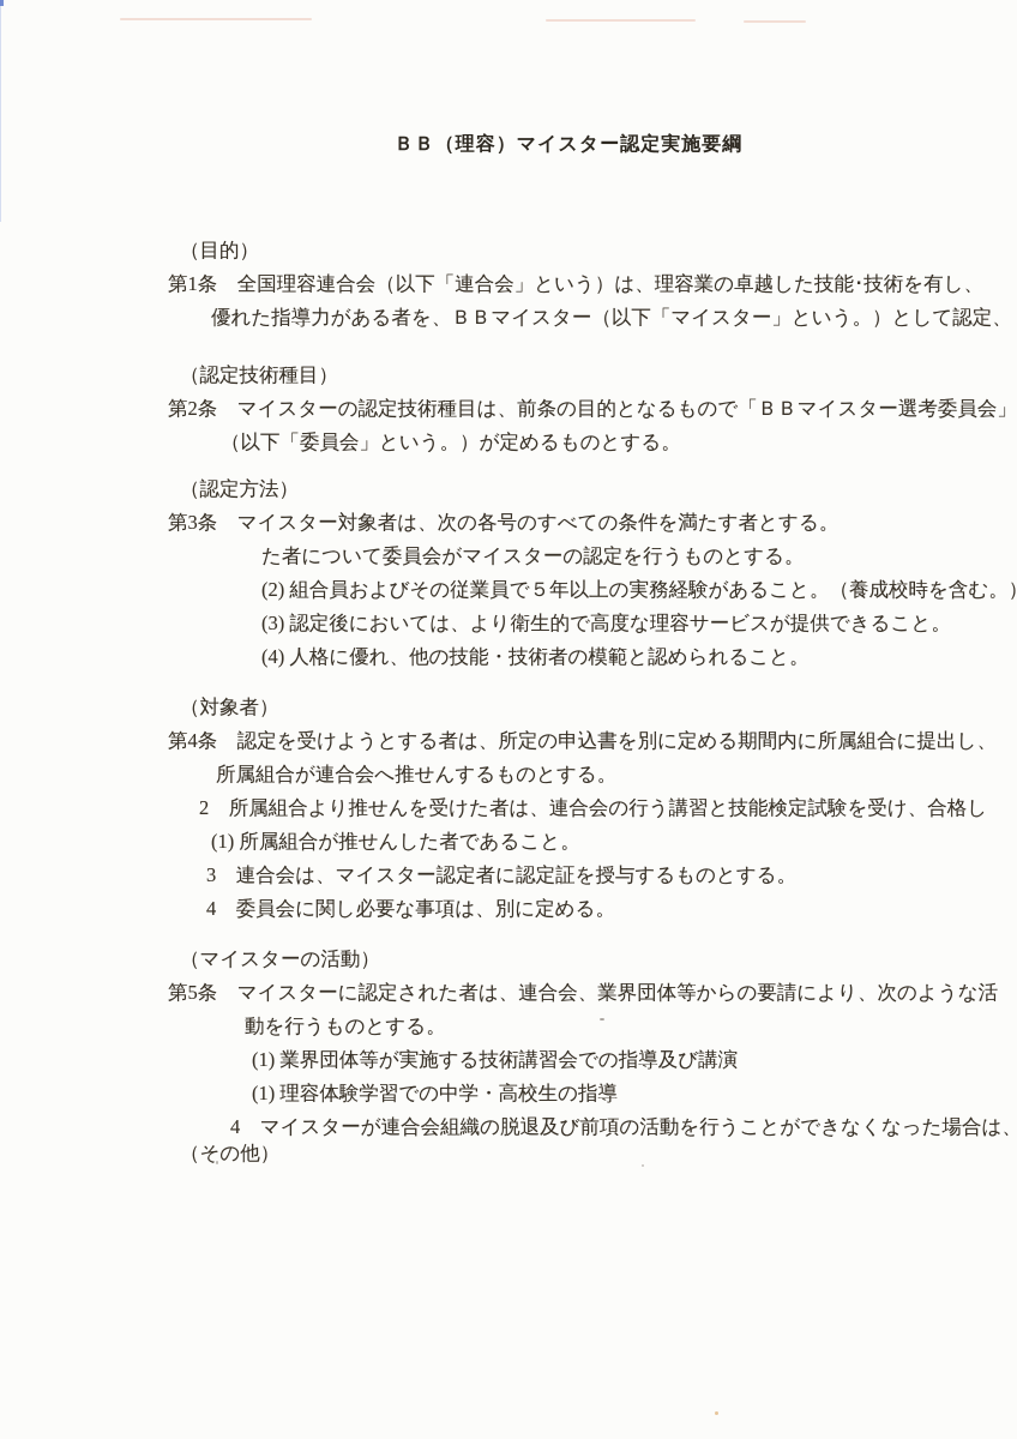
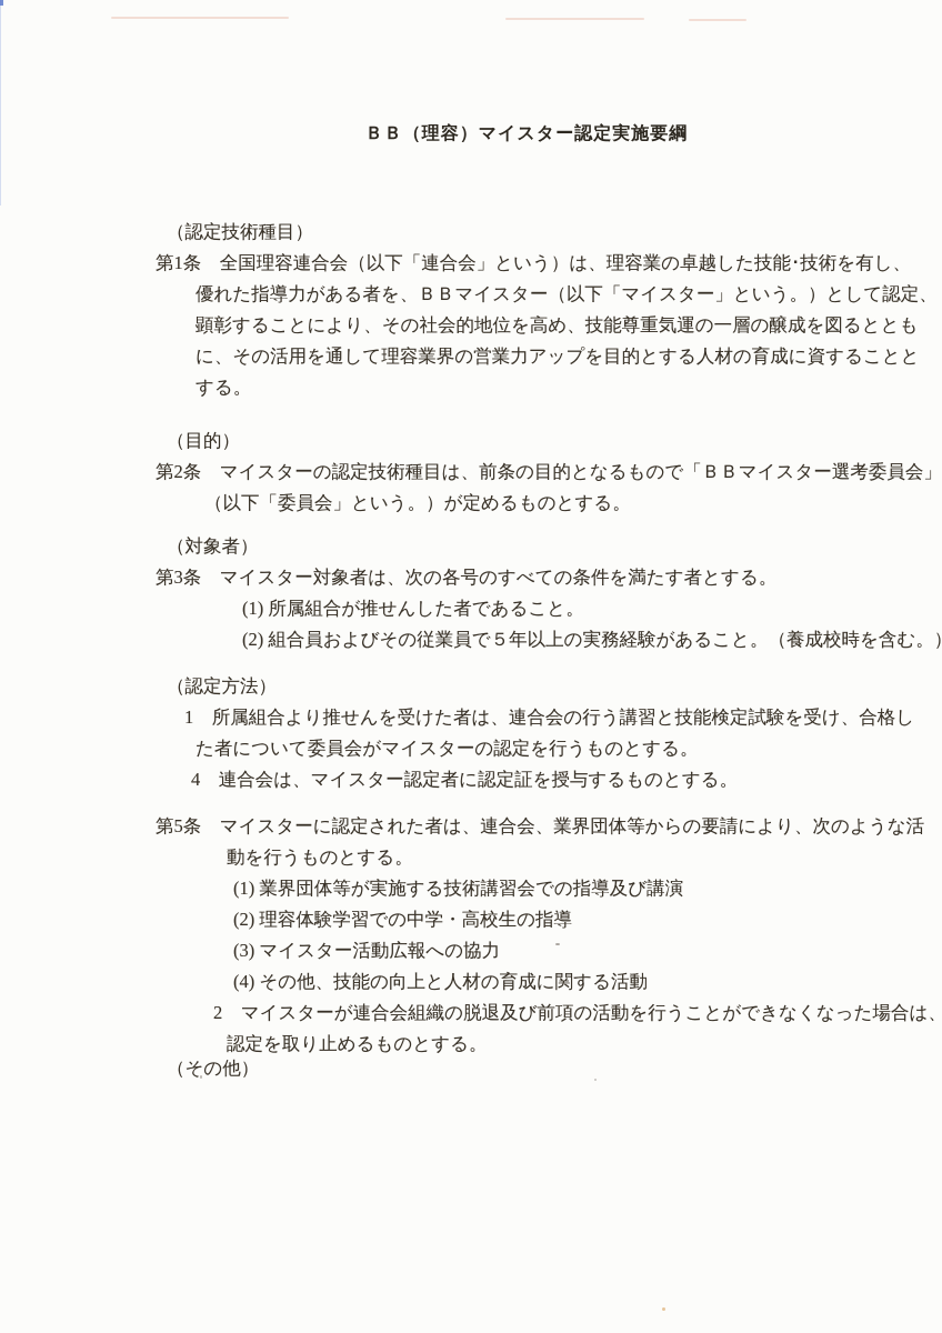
  ＢＢ（理容）マイスター認定実施要綱
- （目的）
+ （認定技術種目）
  第1条 全国理容連合会（以下「連合会」という）は、理容業の卓越した技能･技術を有し、
  優れた指導力がある者を、ＢＢマイスター（以下「マイスター」という。）として認定、
+ 顕彰することにより、その社会的地位を高め、技能尊重気運の一層の醸成を図るととも
+ に、その活用を通して理容業界の営業力アップを目的とする人材の育成に資することと
+ する。
- （認定技術種目）
+ （目的）
  第2条 マイスターの認定技術種目は、前条の目的となるもので「ＢＢマイスター選考委員会」
  （以下「委員会」という。）が定めるものとする。
- （認定方法）
+ （対象者）
  第3条 マイスター対象者は、次の各号のすべての条件を満たす者とする。
- た者について委員会がマイスターの認定を行うものとする。
+ (1) 所属組合が推せんした者であること。
  (2) 組合員およびその従業員で５年以上の実務経験があること。（養成校時を含む。
- (3) 認定後においては、より衛生的で高度な理容サービスが提供できること。
- (4) 人格に優れ、他の技能・技術者の模範と認められること。
- （対象者）
+ （認定方法）
- 第4条 認定を受けようとする者は、所定の申込書を別に定める期間内に所属組合に提出し、
- 所属組合が連合会へ推せんするものとする。
- 2 所属組合より推せんを受けた者は、連合会の行う講習と技能検定試験を受け、合格し
+ 1 所属組合より推せんを受けた者は、連合会の行う講習と技能検定試験を受け、合格し
- (1) 所属組合が推せんした者であること。
+ た者について委員会がマイスターの認定を行うものとする。
- 3 連合会は、マイスター認定者に認定証を授与するものとする。
+ 4 連合会は、マイスター認定者に認定証を授与するものとする。
- 4 委員会に関し必要な事項は、別に定める。
- （マイスターの活動）
  第5条 マイスターに認定された者は、連合会、業界団体等からの要請により、次のような活
  動を行うものとする。
  (1) 業界団体等が実施する技術講習会での指導及び講演
- (1) 理容体験学習での中学・高校生の指導
+ (2) 理容体験学習での中学・高校生の指導
+ (3) マイスター活動広報への協力
+ (4) その他、技能の向上と人材の育成に関する活動
- 4 マイスターが連合会組織の脱退及び前項の活動を行うことができなくなった場合は、
+ 2 マイスターが連合会組織の脱退及び前項の活動を行うことができなくなった場合は、
+ 認定を取り止めるものとする。
  （その他）
